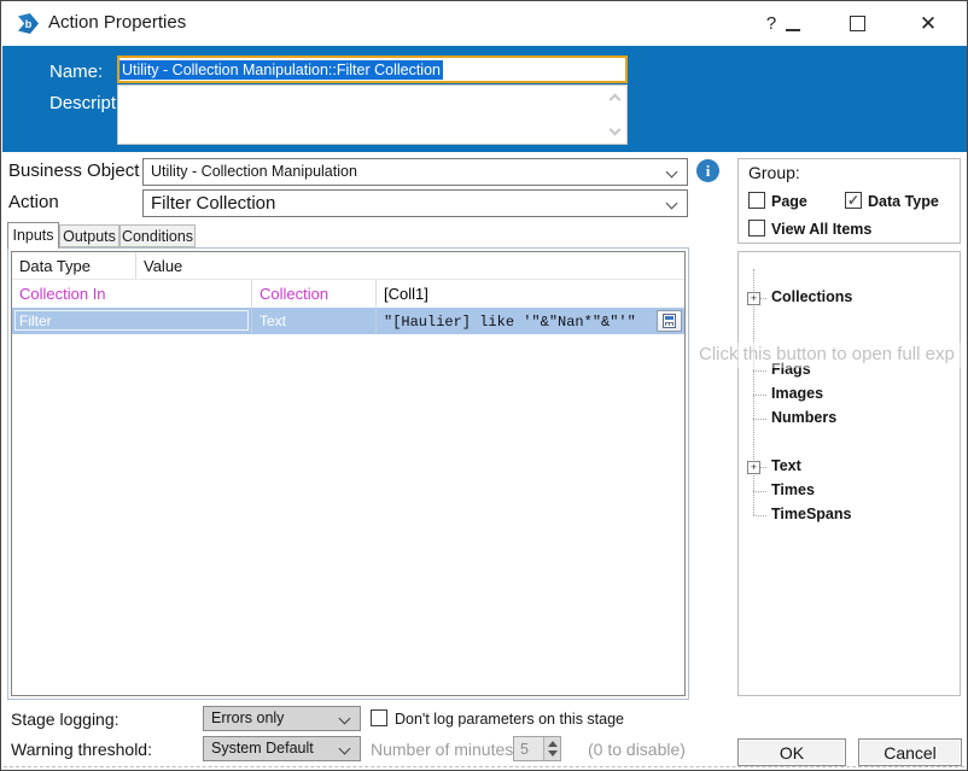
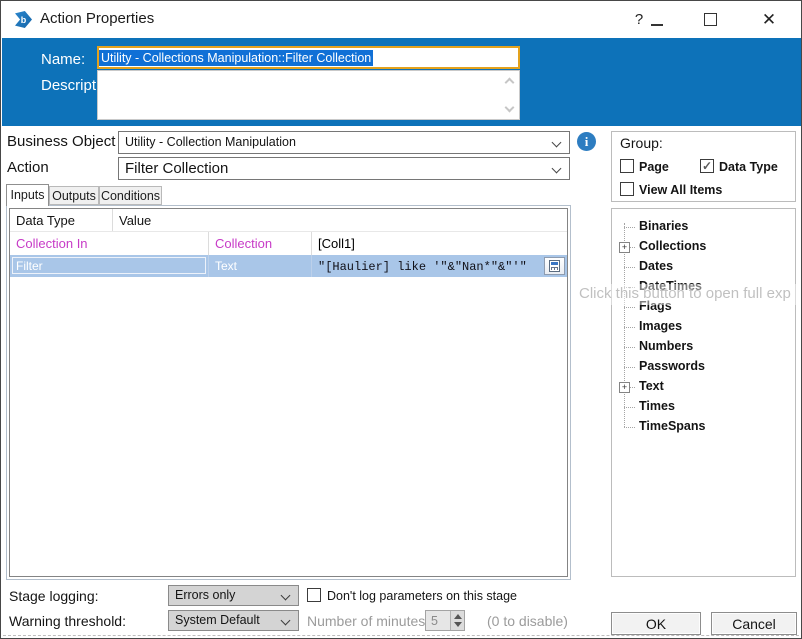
  b
  Action Properties
  ?
  ✕
  Name:
- Utility - Collection Manipulation::Filter Collection
+ Utility - Collections Manipulation::Filter Collection
  Business Object
  Utility - Collection Manipulation
  i
  Action
  Filter Collection
  Inputs
  Outputs
  Conditions
  Data Type
  Value
  Collection In
  Collection
  [Coll1]
  Filter
  Text
  "[Haulier] like '"&"Nan*"&"'"
  Group:
  Page
  ✓
  Data Type
  View All Items
+ Binaries
  +
  Collections
+ Dates
+ DateTimes
  Flags
  Images
  Numbers
+ Passwords
  +
  Text
  Times
  TimeSpans
  Click this button to open full exp
  Stage logging:
  Errors only
  Don't log parameters on this stage
  Warning threshold:
  System Default
  Number of minutes
  5
  (0 to disable)
  OK
  Cancel
